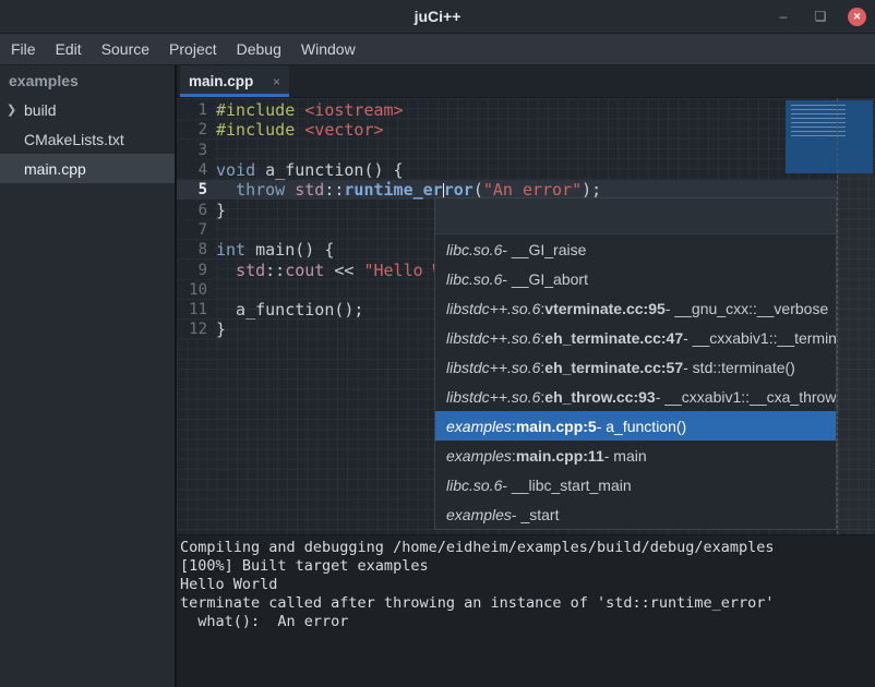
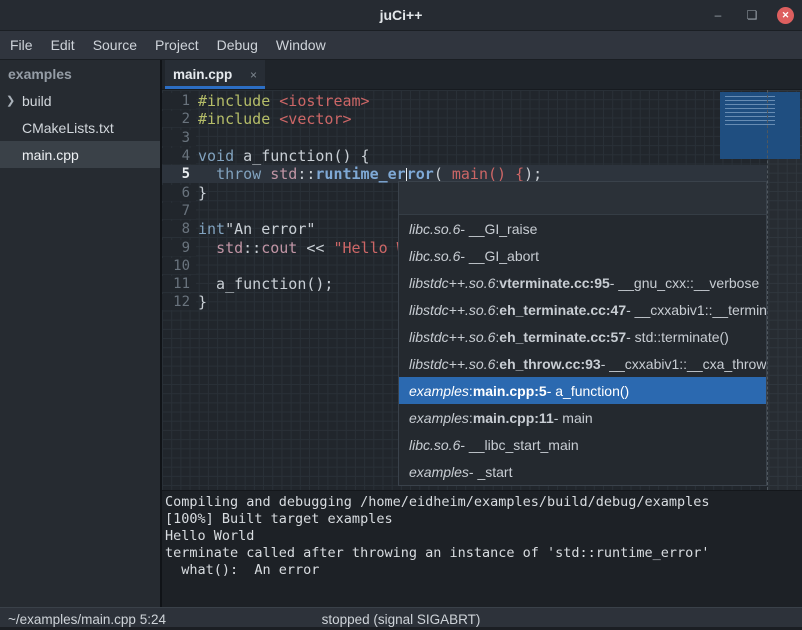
  juCi++
  –
  ❏
  ✕
  File
  Edit
  Source
  Project
  Debug
  Window
  examples
  ❯
  build
  CMakeLists.txt
  main.cpp
  main.cpp
  ×
  1
  #include <iostream>
  2
  #include <vector>
  3
  4
  void a_function() {
  5
- throw std::runtime_error("An error");
+ throw std::runtime_error( main() {);
  6
  }
  7
  8
- int main() {
+ int"An error"
  9
  std::cout << "Hello
  10
  11
  a_function();
  12
  }
  libc.so.6
  - __GI_raise
  libc.so.6
  - __GI_abort
  libstdc++.so.6
  :
  vterminate.cc:95
  - __gnu_cxx::__verbose
  libstdc++.so.6
  :
  eh_terminate.cc:47
  - __cxxabiv1::__termin
  libstdc++.so.6
  :
  eh_terminate.cc:57
  - std::terminate()
  libstdc++.so.6
  :
  eh_throw.cc:93
  - __cxxabiv1::__cxa_throw
  examples
  :
  main.cpp:5
  - a_function()
  examples
  :
  main.cpp:11
  - main
  libc.so.6
  - __libc_start_main
  examples
  - _start
  Compiling and debugging /home/eidheim/examples/build/debug/examples
  [100%] Built target examples
  Hello World
  terminate called after throwing an instance of 'std::runtime_error'
  what(): An error
+ ~/examples/main.cpp 5:24
+ stopped (signal SIGABRT)
